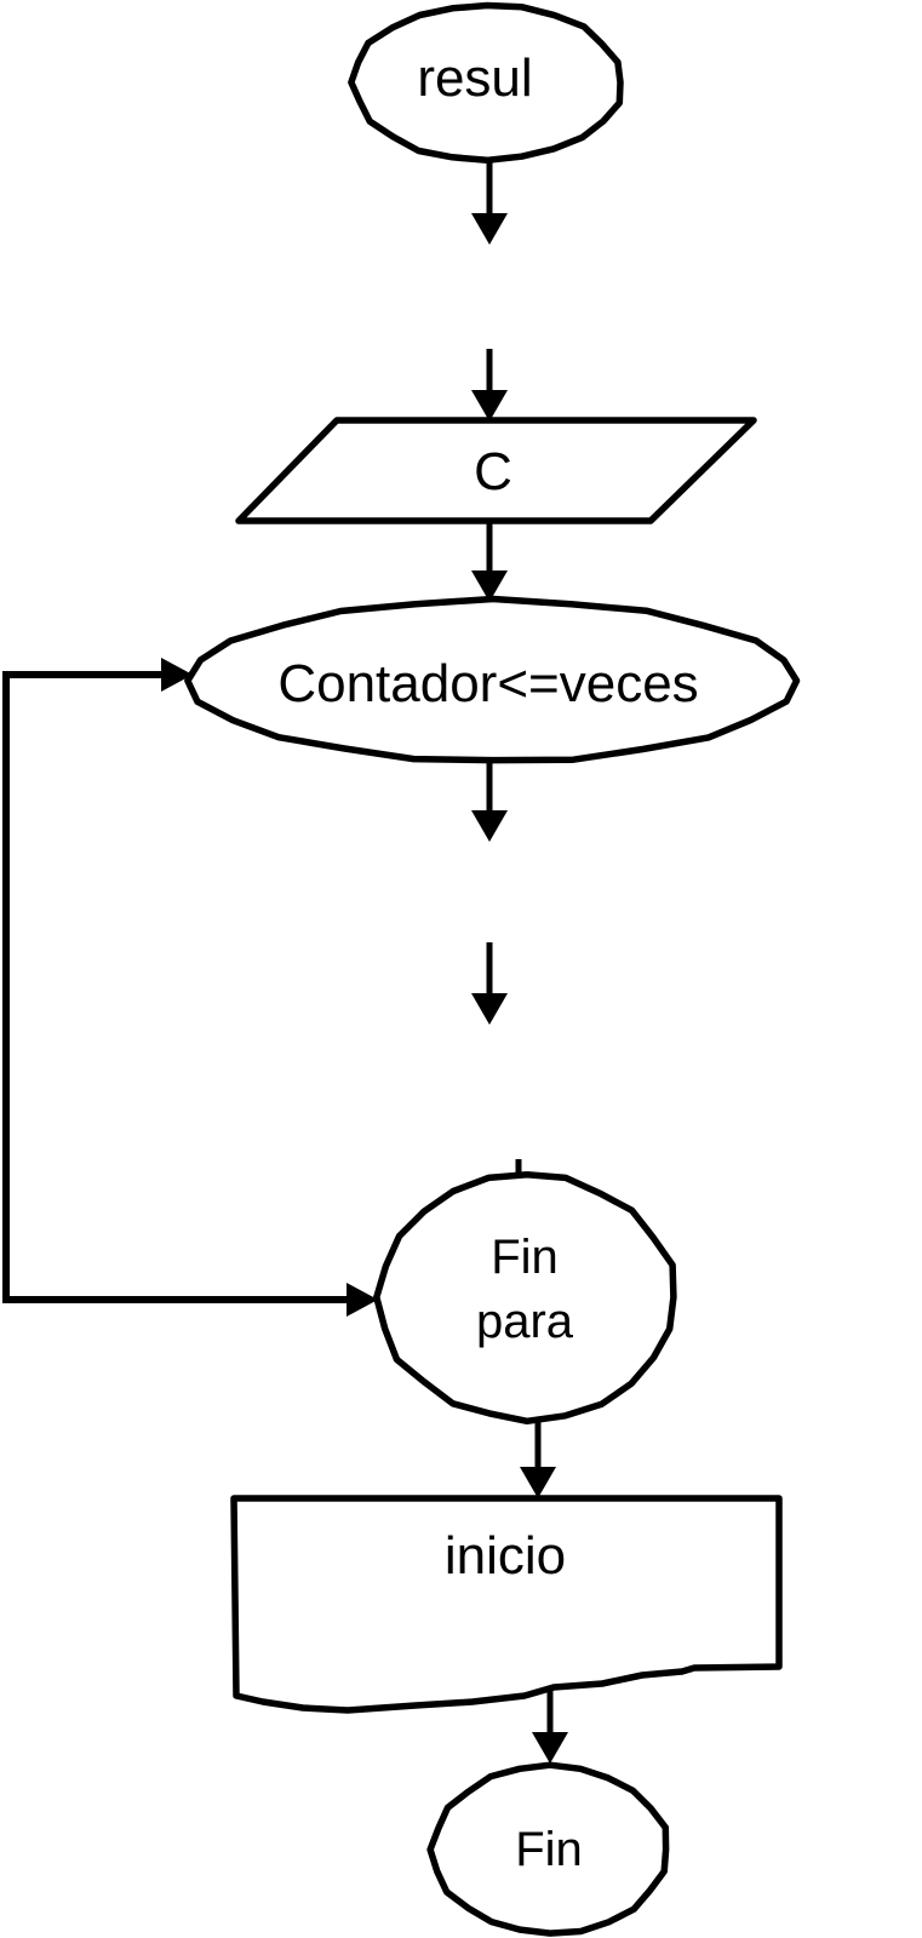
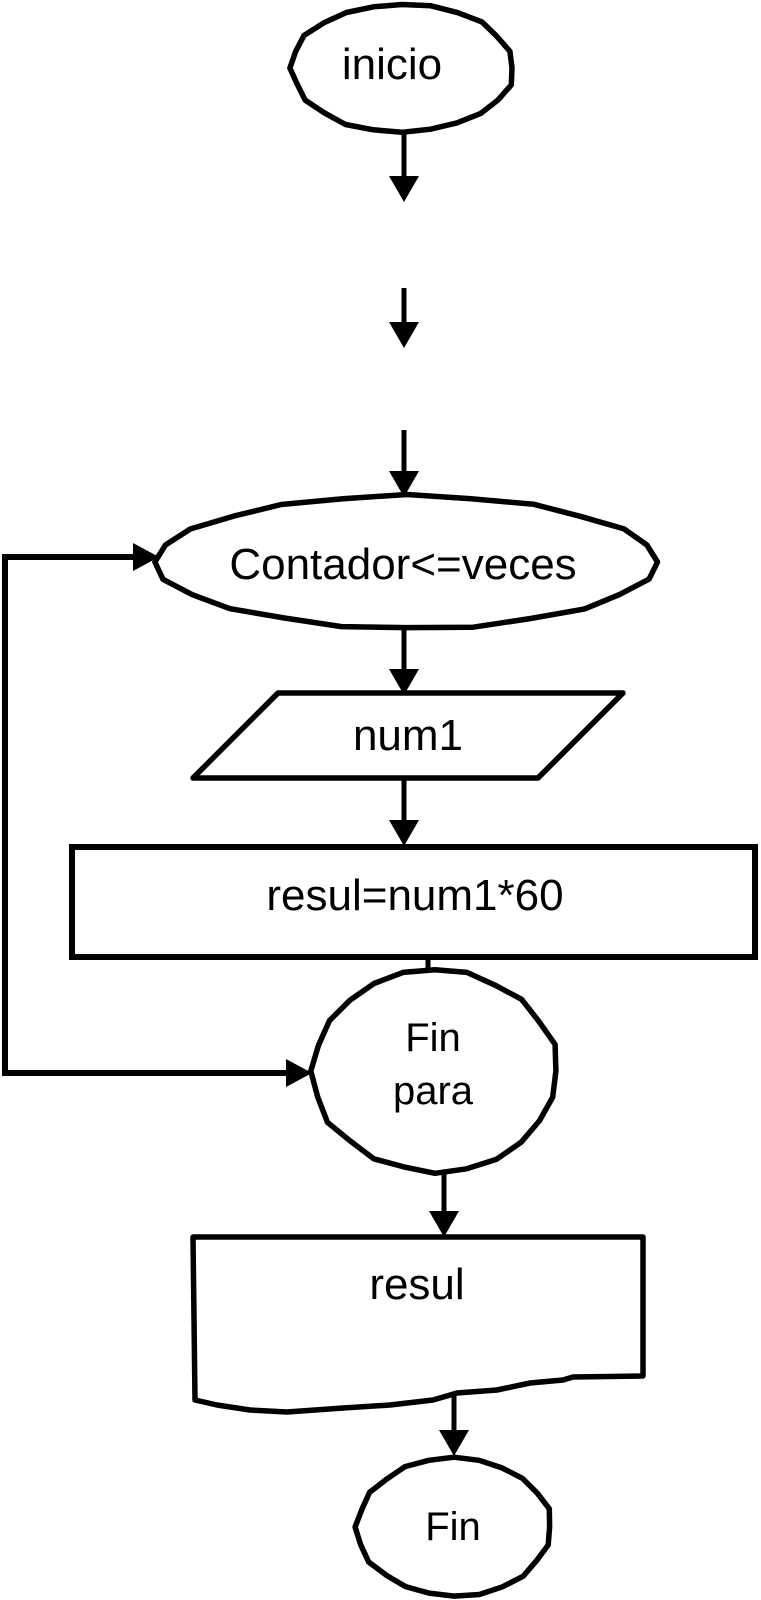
- resul
+ inicio
- C
  Contador<=veces
+ num1
+ resul=num1*60
  Fin
  para
- inicio
+ resul
  Fin
